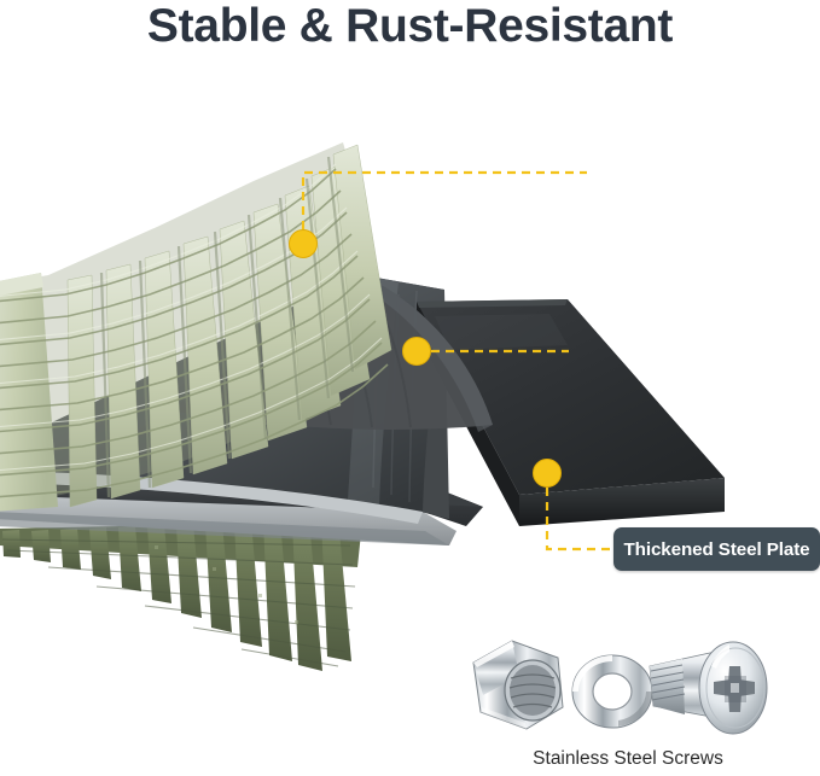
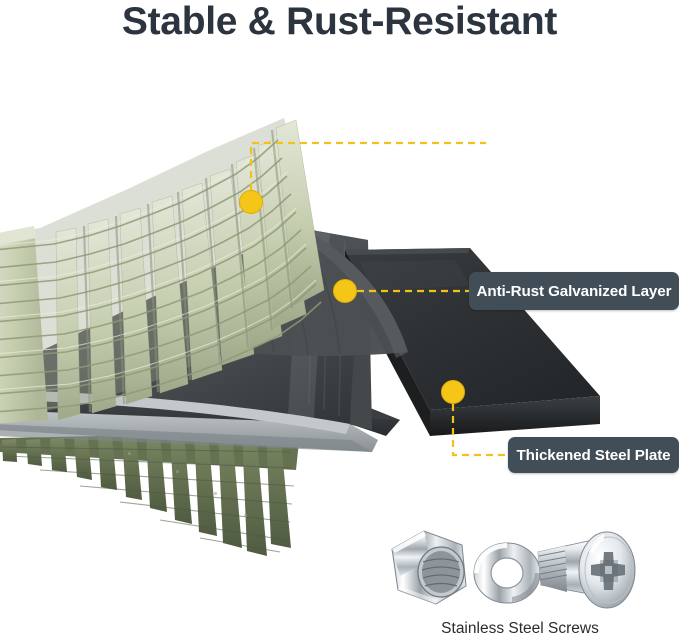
  Stable & Rust-Resistant
+ Anti-Rust Galvanized Layer
  Thickened Steel Plate
  Stainless Steel Screws
